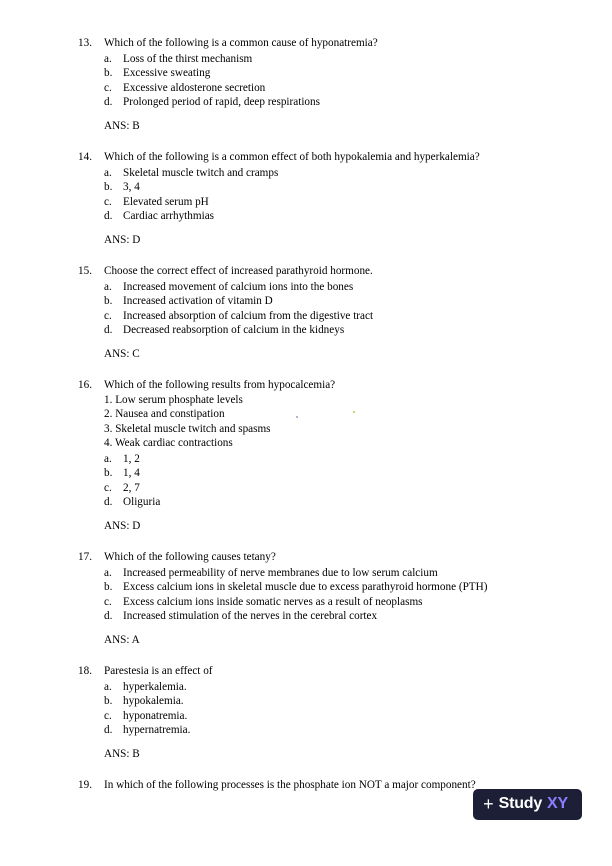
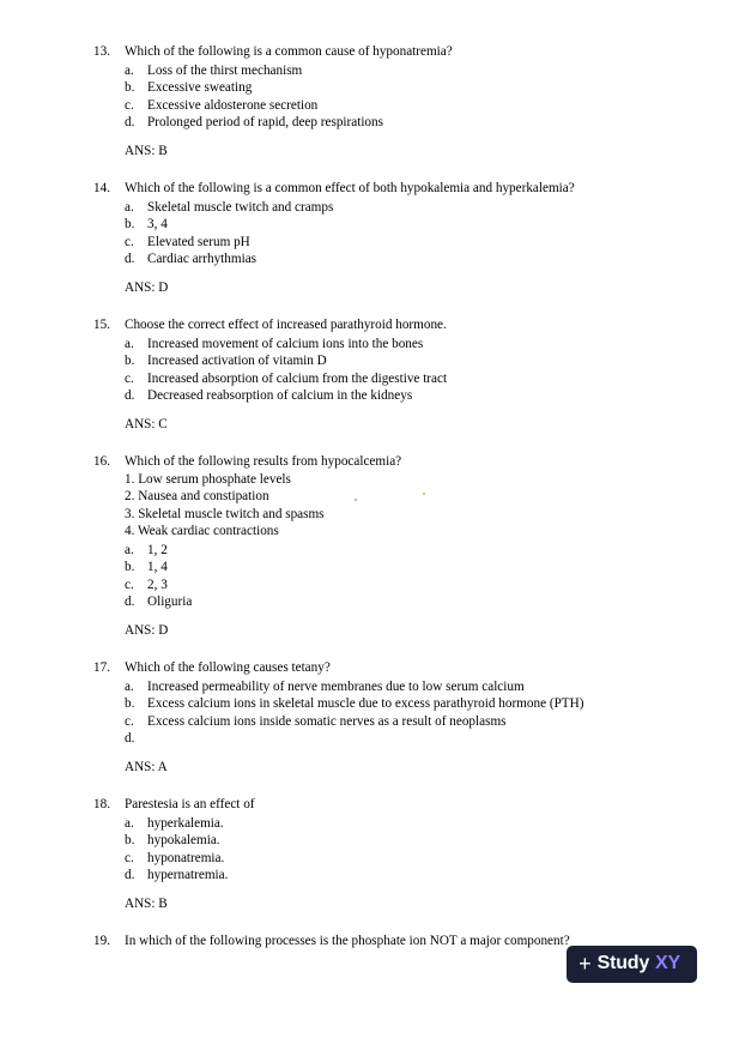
  13.
  Which of the following is a common cause of hyponatremia?
  a.
  Loss of the thirst mechanism
  b.
  Excessive sweating
  c.
  Excessive aldosterone secretion
  d.
  Prolonged period of rapid, deep respirations
  ANS: B
  14.
  Which of the following is a common effect of both hypokalemia and hyperkalemia?
  a.
  Skeletal muscle twitch and cramps
  b.
  3, 4
  c.
  Elevated serum pH
  d.
  Cardiac arrhythmias
  ANS: D
  15.
  Choose the correct effect of increased parathyroid hormone.
  a.
  Increased movement of calcium ions into the bones
  b.
  Increased activation of vitamin D
  c.
  Increased absorption of calcium from the digestive tract
  d.
  Decreased reabsorption of calcium in the kidneys
  ANS: C
  16.
  Which of the following results from hypocalcemia?
  1. Low serum phosphate levels
  2. Nausea and constipation
  3. Skeletal muscle twitch and spasms
  4. Weak cardiac contractions
  a.
  1, 2
  b.
  1, 4
  c.
- 2, 7
+ 2, 3
  d.
  Oliguria
  ANS: D
  17.
  Which of the following causes tetany?
  a.
  Increased permeability of nerve membranes due to low serum calcium
  b.
  Excess calcium ions in skeletal muscle due to excess parathyroid hormone (PTH)
  c.
  Excess calcium ions inside somatic nerves as a result of neoplasms
  d.
- Increased stimulation of the nerves in the cerebral cortex
  ANS: A
  18.
  Parestesia is an effect of
  a.
  hyperkalemia.
  b.
  hypokalemia.
  c.
  hyponatremia.
  d.
  hypernatremia.
  ANS: B
  19.
  In which of the following processes is the phosphate ion NOT a major component?
  +
  Study
  XY
